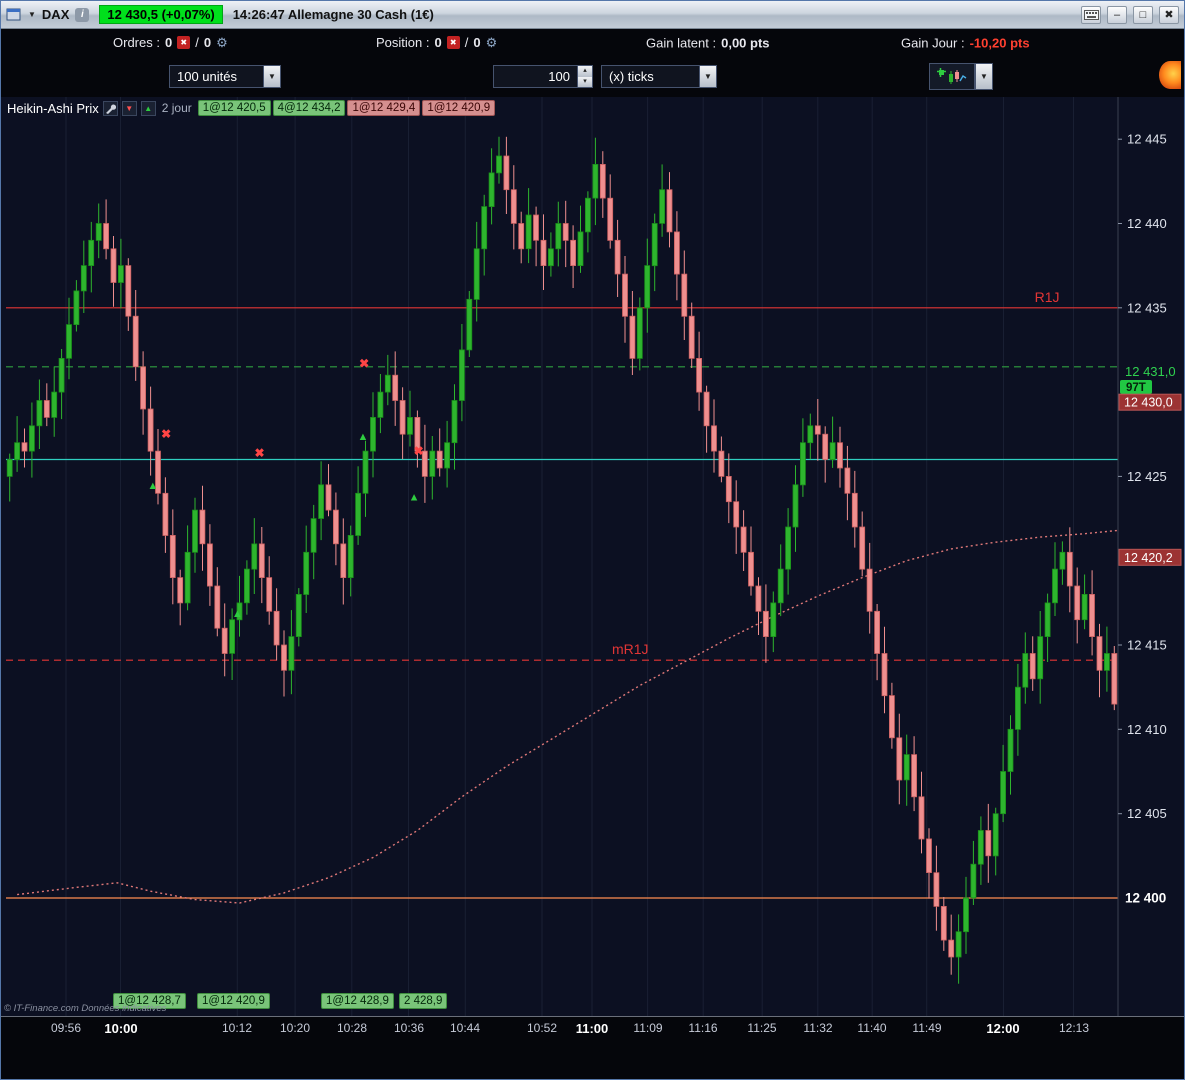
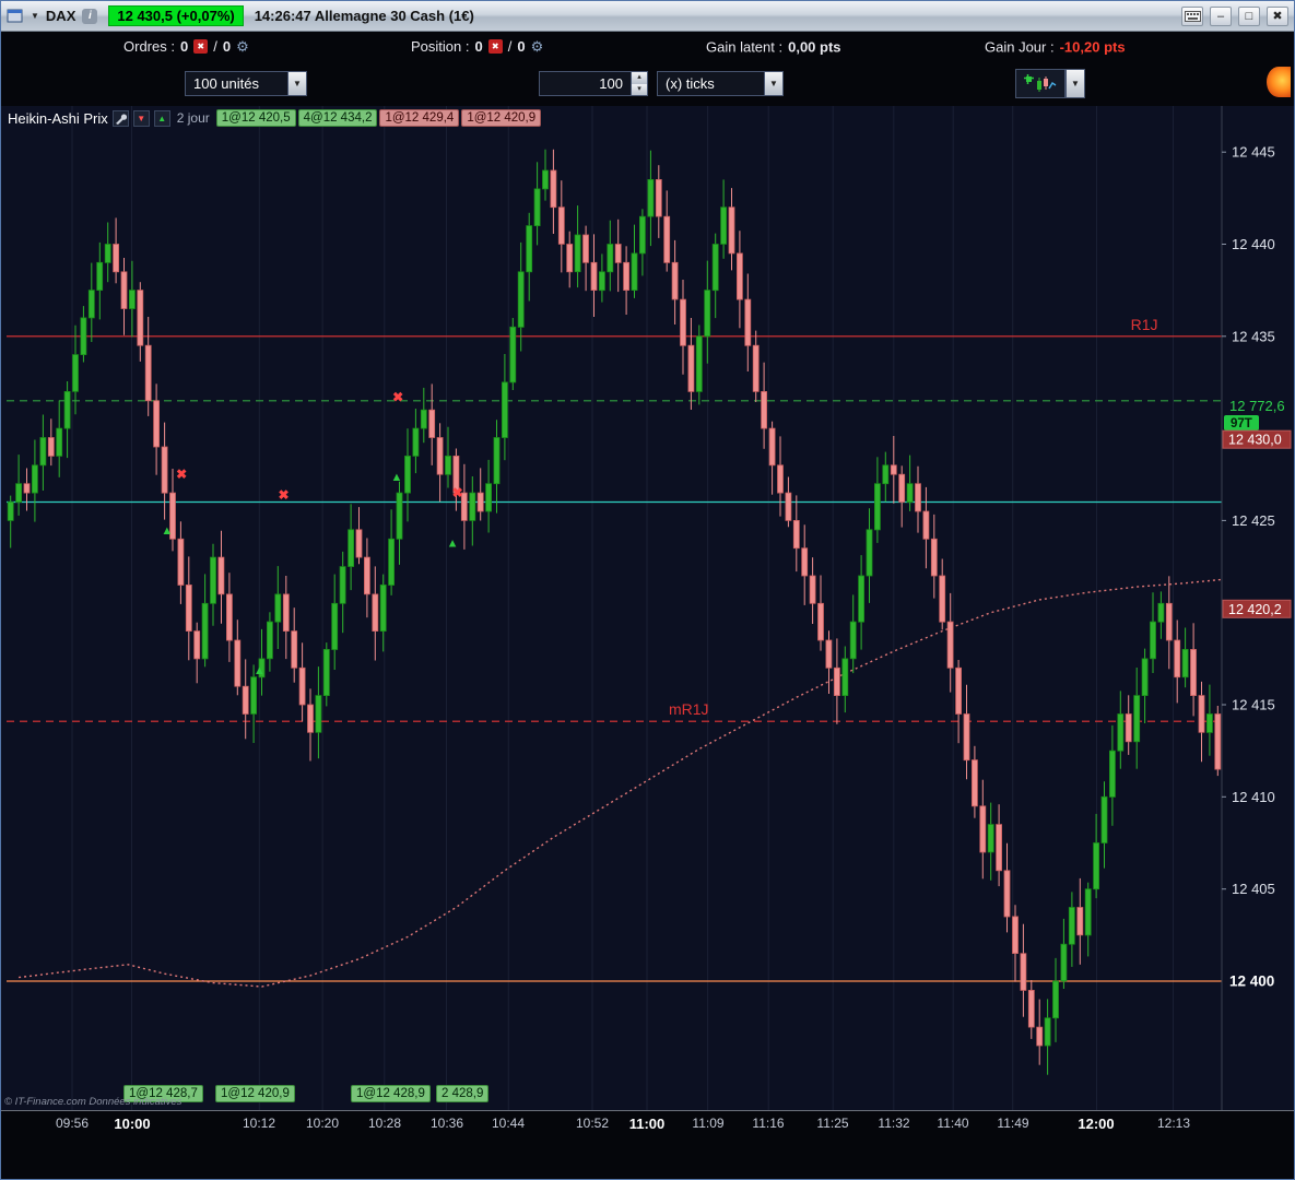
  ▼
  DAX
  i
  12 430,5 (+0,07%)
  14:26:47 Allemagne 30 Cash (1€)
  –
  □
  ✖
  Ordres :
  0
  ✖
  /
  0
  ⚙
  Position :
  0
  ✖
  /
  0
  ⚙
  Gain latent :
  0,00 pts
  Gain Jour :
  -10,20 pts
  100 unités
  ▼
  100
  (x) ticks
  ▼
  ▼
  R1J
  mR1J
  ▲
  ✖
  ▲
  ✖
  ▲
  ✖
  ▲
  ✖
  12 445
  12 440
  12 435
  12 425
  12 415
  12 410
  12 405
- 12 431,0
+ 12 772,6
  97T
  12 430,0
  12 420,2
  12 400
  Heikin-Ashi Prix
  ▼
  ▲
  2 jour
  1@12 420,5
  4@12 434,2
  1@12 429,4
  1@12 420,9
  1@12 428,7
  1@12 420,9
  1@12 428,9
  2 428,9
  © IT-Finance.com Données indicatives
  09:56
  10:00
  10:12
  10:20
  10:28
  10:36
  10:44
  10:52
  11:00
  11:09
  11:16
  11:25
  11:32
  11:40
  11:49
  12:00
  12:13
